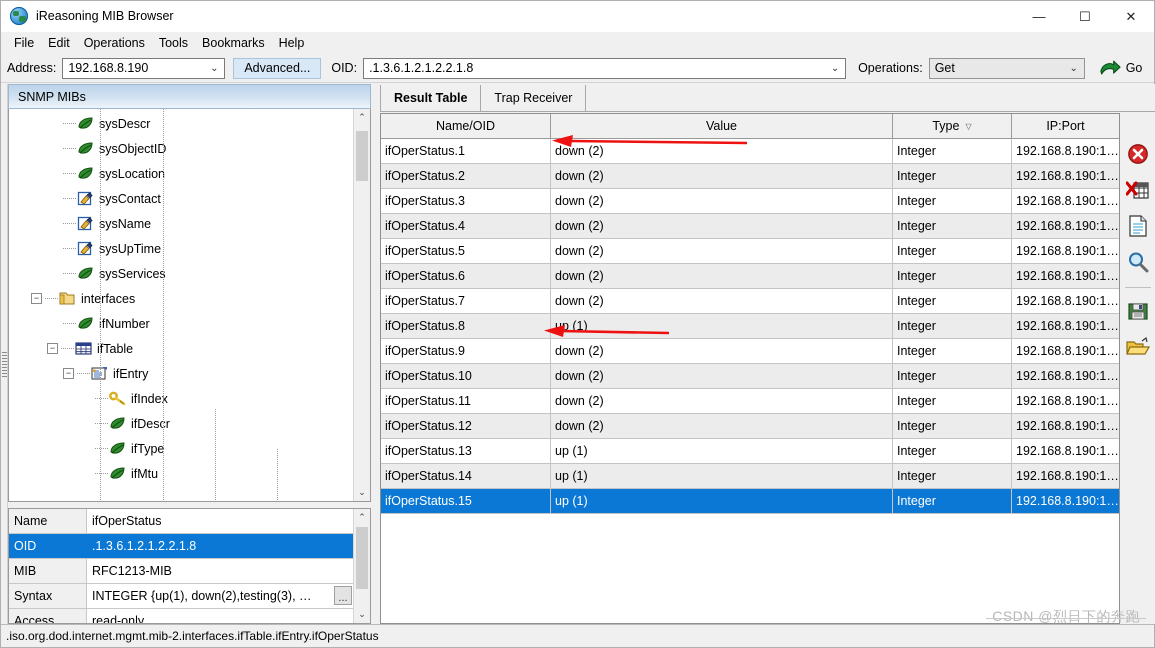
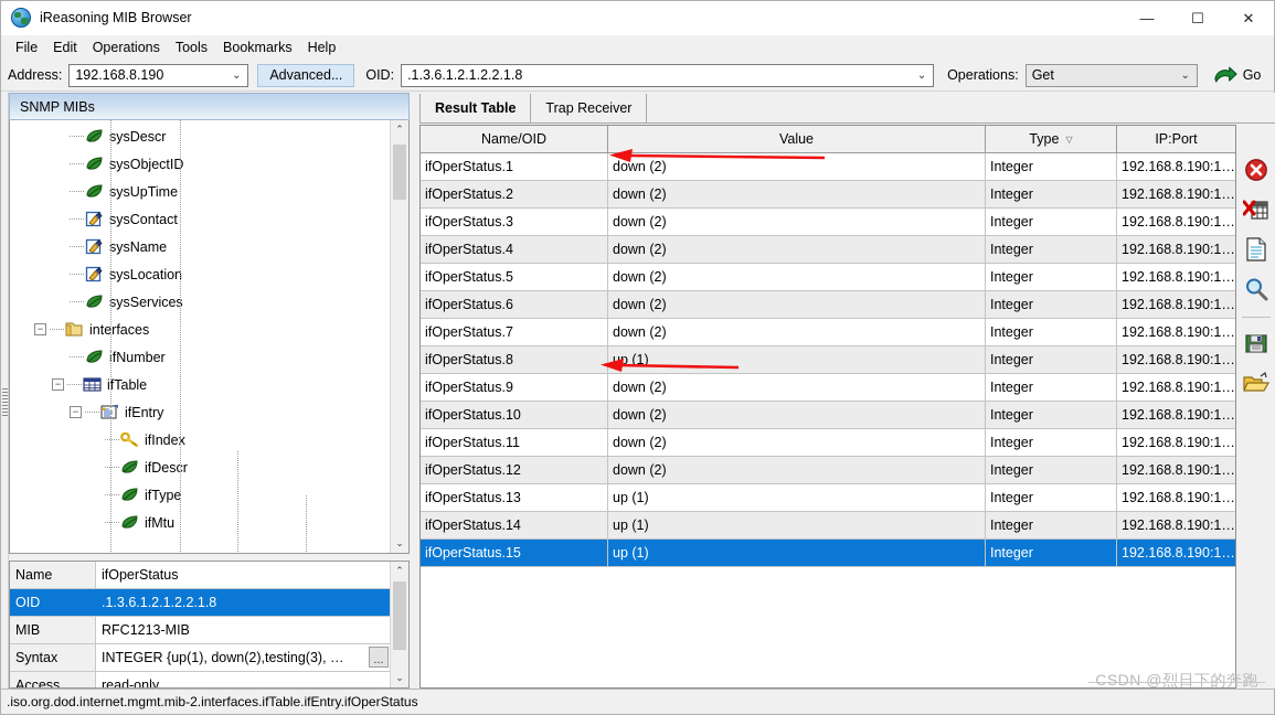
  iReasoning MIB Browser
  —
  ☐
  ✕
  File
  Edit
  Operations
  Tools
  Bookmarks
  Help
  Address:
  192.168.8.190
  ⌄
  Advanced...
  OID:
  .1.3.6.1.2.1.2.2.1.8
  ⌄
  Operations:
  Get
  ⌄
  Go
  SNMP MIBs
  sysDescr
  sysObjectID
- sysLocation
+ sysUpTime
  sysContact
  sysName
- sysUpTime
+ sysLocation
  sysService
  −
  interfaces
  fNumber
  −
  ifTable
  −
  ifEntry
  ifIndex
  ifDesr
  ifType
  ifMtu
  ⌃
  ⌄
  Name
  ifOperStatus
  OID
  .1.3.6.1.2.1.2.2.1.8
  MIB
  RFC1213-MIB
  Syntax
  INTEGER {up(1), down(2),testing(3), …
  ...
  Access
  read-only
  ⌃
  ⌄
  Result Table
  Trap Receiver
  Name/OID
  Value
  Type
  ▽
  IP:Port
  ifOperStatus.1
  down (2)
  Integer
  192.168.8.190:1…
  ifOperStatus.2
  down (2)
  Integer
  192.168.8.190:1…
  ifOperStatus.3
  down (2)
  Integer
  192.168.8.190:1…
  ifOperStatus.4
  down (2)
  Integer
  192.168.8.190:1…
  ifOperStatus.5
  down (2)
  Integer
  192.168.8.190:1…
  ifOperStatus.6
  down (2)
  Integer
  192.168.8.190:1…
  ifOperStatus.7
  down (2)
  Integer
  192.168.8.190:1…
  ifOperStatus.8
  up (1)
  Integer
  192.168.8.190:1…
  ifOperStatus.9
  down (2)
  Integer
  192.168.8.190:1…
  ifOperStatus.10
  down (2)
  Integer
  192.168.8.190:1…
  ifOperStatus.11
  down (2)
  Integer
  192.168.8.190:1…
  ifOperStatus.12
  down (2)
  Integer
  192.168.8.190:1…
  ifOperStatus.13
  up (1)
  Integer
  192.168.8.190:1…
  ifOperStatus.14
  up (1)
  Integer
  192.168.8.190:1…
  ifOperStatus.15
  up (1)
  Integer
  192.168.8.190:1…
  .iso.org.dod.internet.mgmt.mib-2.interfaces.ifTable.ifEntry.ifOperStatus
  CSDN @烈日下的奔跑
